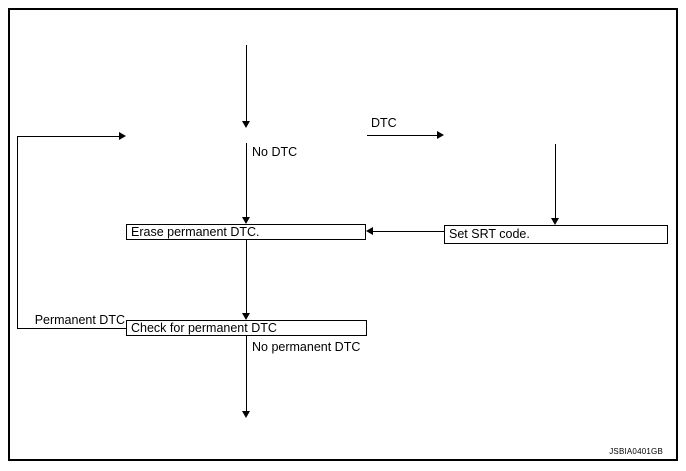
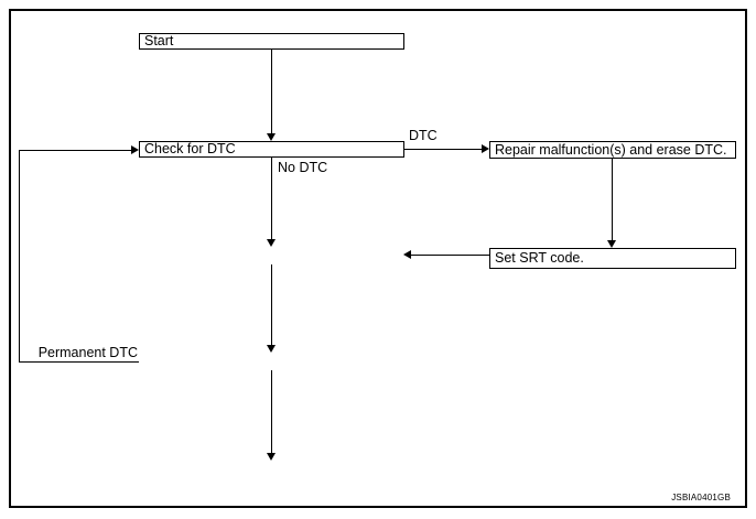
+ Start
+ Check for DTC
+ Repair malfunction(s) and erase DTC.
  Set SRT code.
- Erase permanent DTC.
- Check for permanent DTC
  DTC
  No DTC
- No permanent DTC
  Permanent DTC
  JSBIA0401GB
